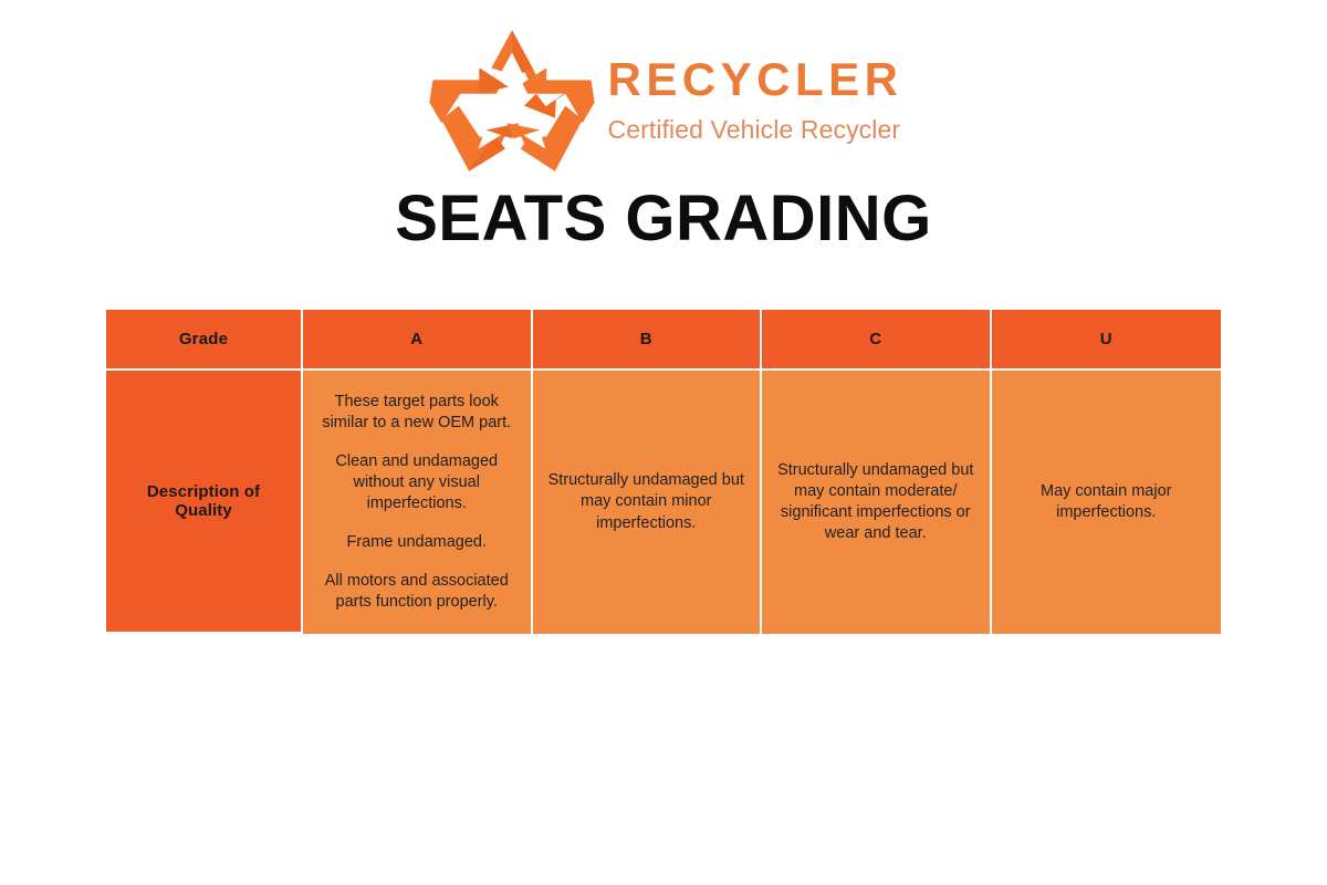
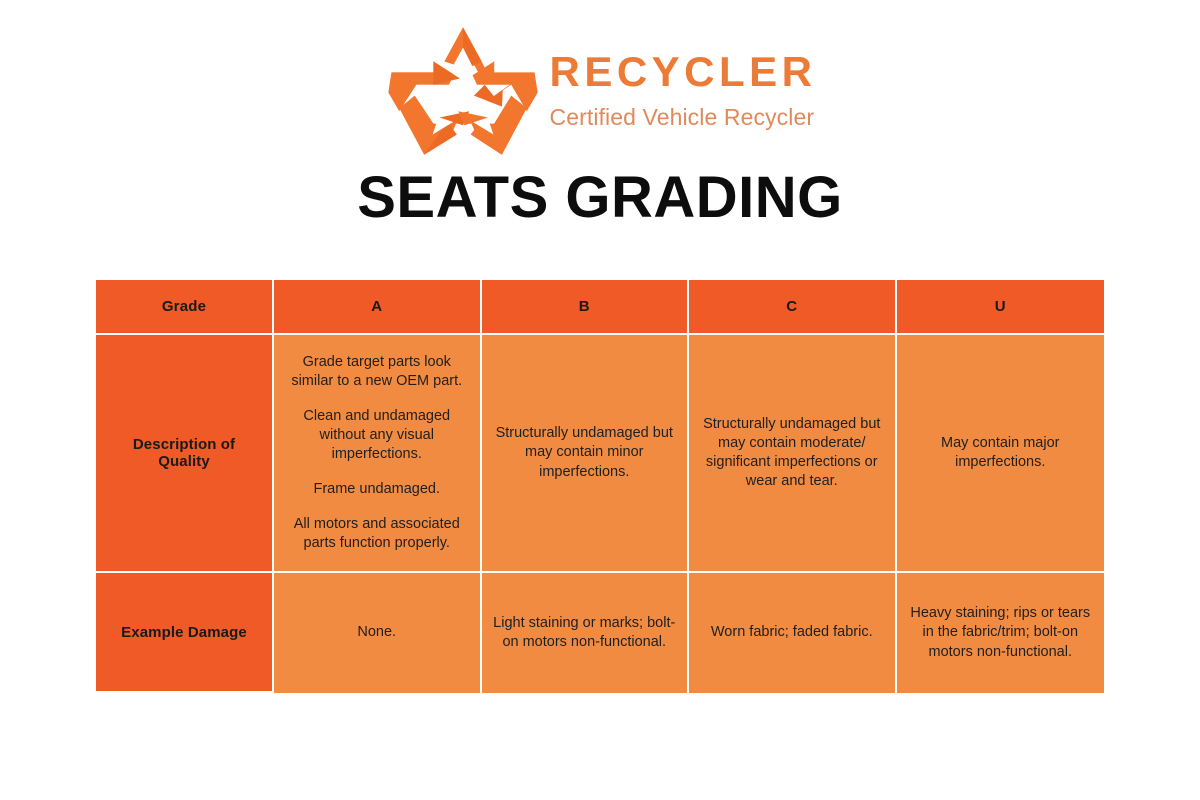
  RECYCLER
  Certified Vehicle Recycler
  SEATS GRADING
  Grade	A	B	C	U
- Description of Quality	These target parts look similar to a new OEM part. Clean and undamaged without any visual imperfections. Frame undamaged. All motors and associated parts function properly.	Structurally undamaged but may contain minor imperfections.	Structurally undamaged but may contain moderate/ significant imperfections or wear and tear.	May contain major imperfections.
+ Description of Quality	Grade target parts look similar to a new OEM part. Clean and undamaged without any visual imperfections. Frame undamaged. All motors and associated parts function properly.	Structurally undamaged but may contain minor imperfections.	Structurally undamaged but may contain moderate/ significant imperfections or wear and tear.	May contain major imperfections.
+ Example Damage	None.	Light staining or marks; bolt-on motors non-functional.	Worn fabric; faded fabric.	Heavy staining; rips or tears in the fabric/trim; bolt-on motors non-functional.
